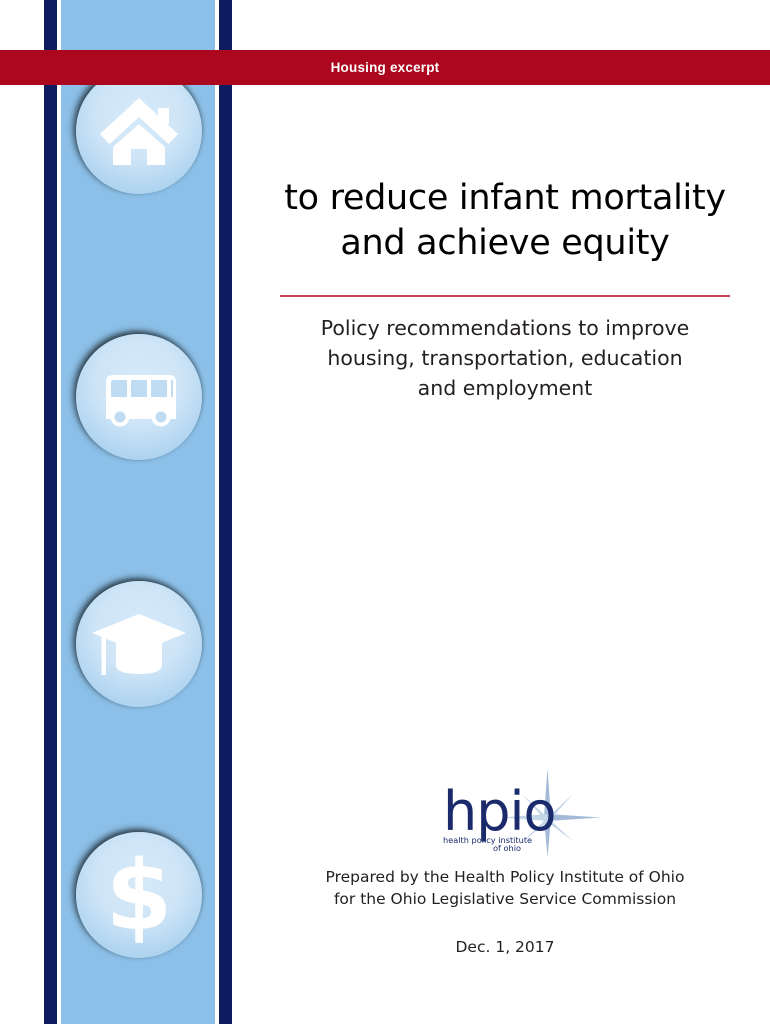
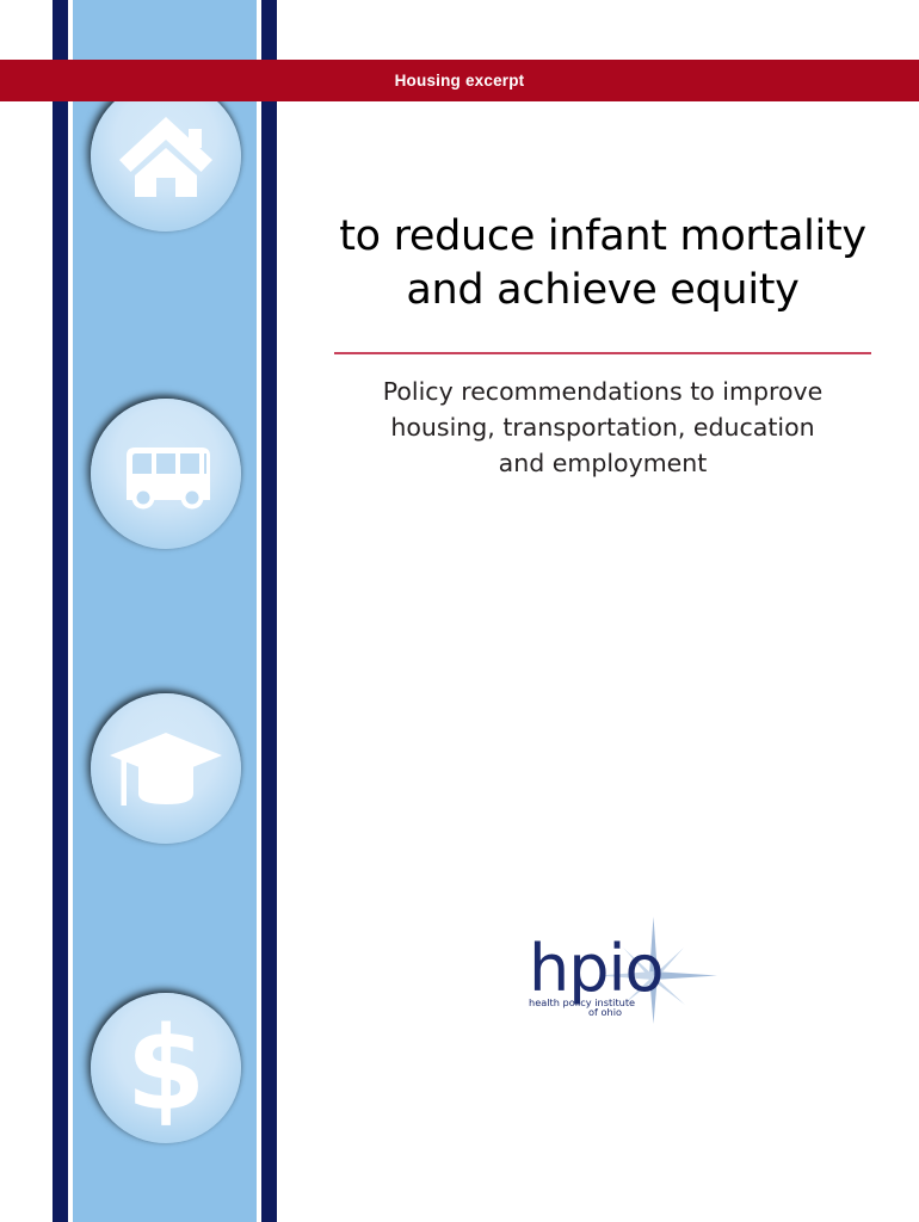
  $
  Housing excerpt
  to reduce infant mortality
  and achieve equity
  Policy recommendations to improve
  housing, transportation, education
  and employment
  hpio
  health policy institute
  of ohio
- Prepared by the Health Policy Institute of Ohio
- for the Ohio Legislative Service Commission
- Dec. 1, 2017
